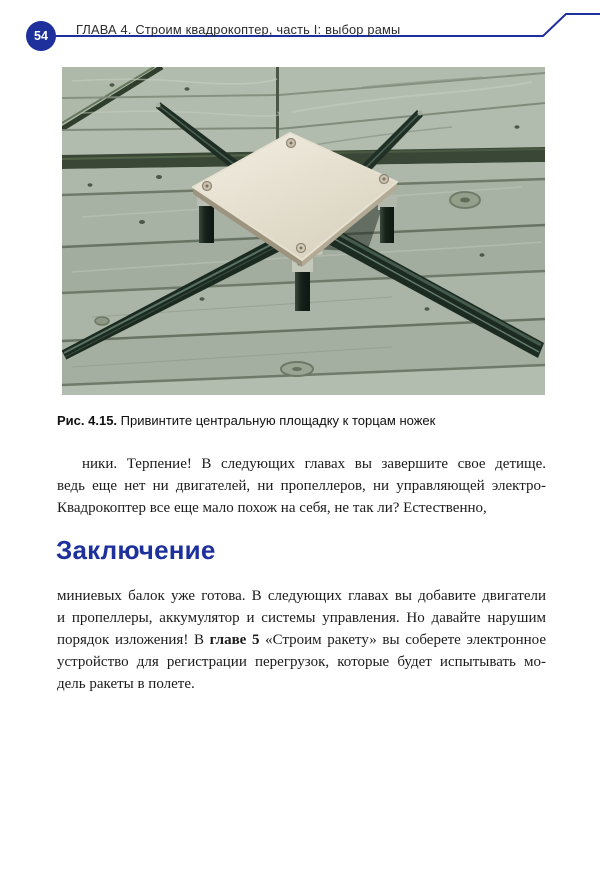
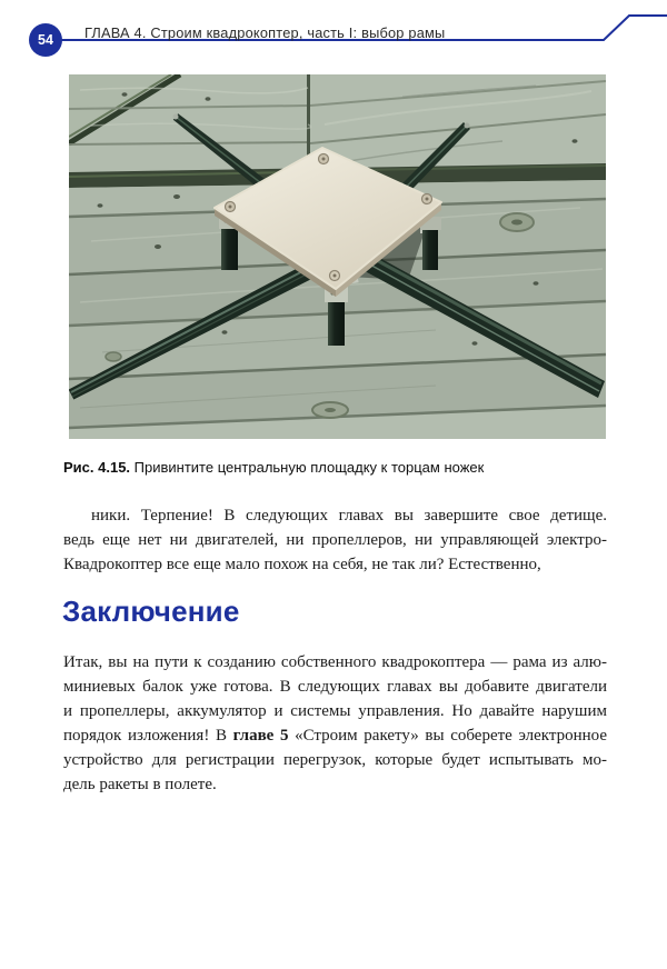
  54
  ГЛАВА 4. Строим квадрокоптер, часть I: выбор рамы
  Рис. 4.15. Привинтите центральную площадку к торцам ножек
  ники. Терпение! В следующих главах вы завершите свое детище.
  ведь еще нет ни двигателей, ни пропеллеров, ни управляющей электро-
  Квадрокоптер все еще мало похож на себя, не так ли? Естественно,
  Заключение
+ Итак, вы на пути к созданию собственного квадрокоптера — рама из алю-
  миниевых балок уже готова. В следующих главах вы добавите двигатели
  и пропеллеры, аккумулятор и системы управления. Но давайте нарушим
  порядок изложения! В главе 5 «Строим ракету» вы соберете электронное
  устройство для регистрации перегрузок, которые будет испытывать мо-
  дель ракеты в полете.
